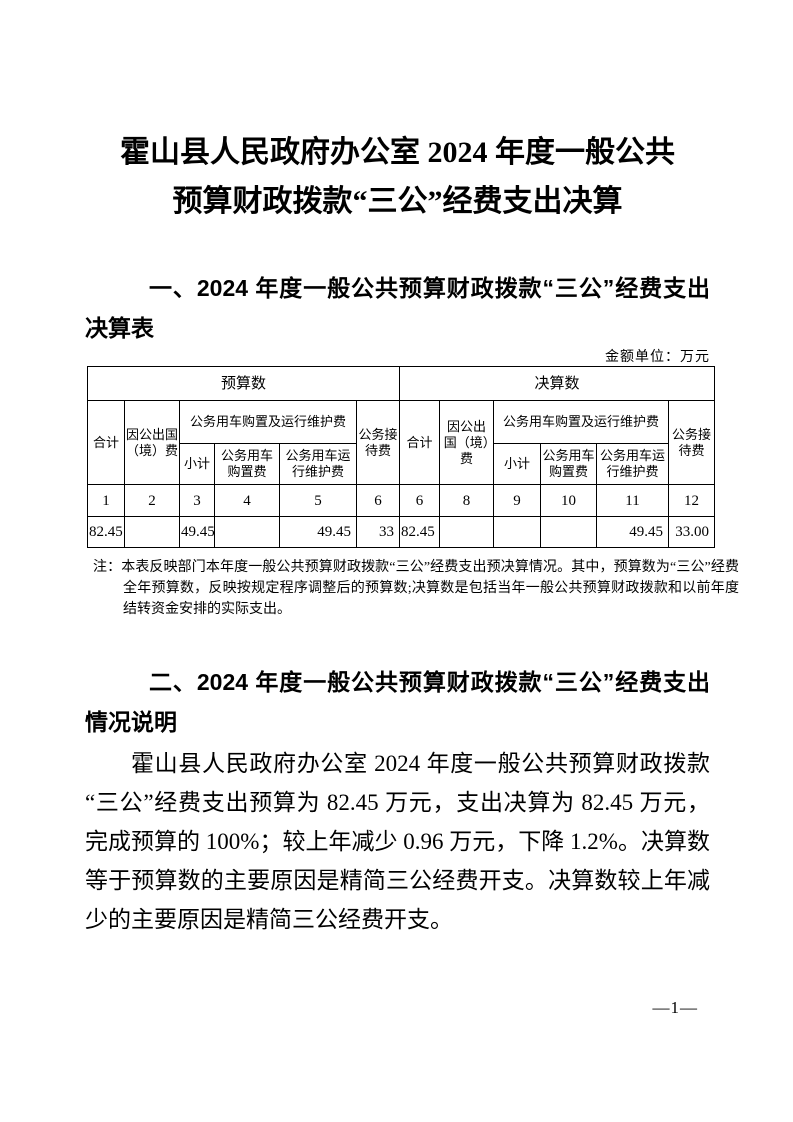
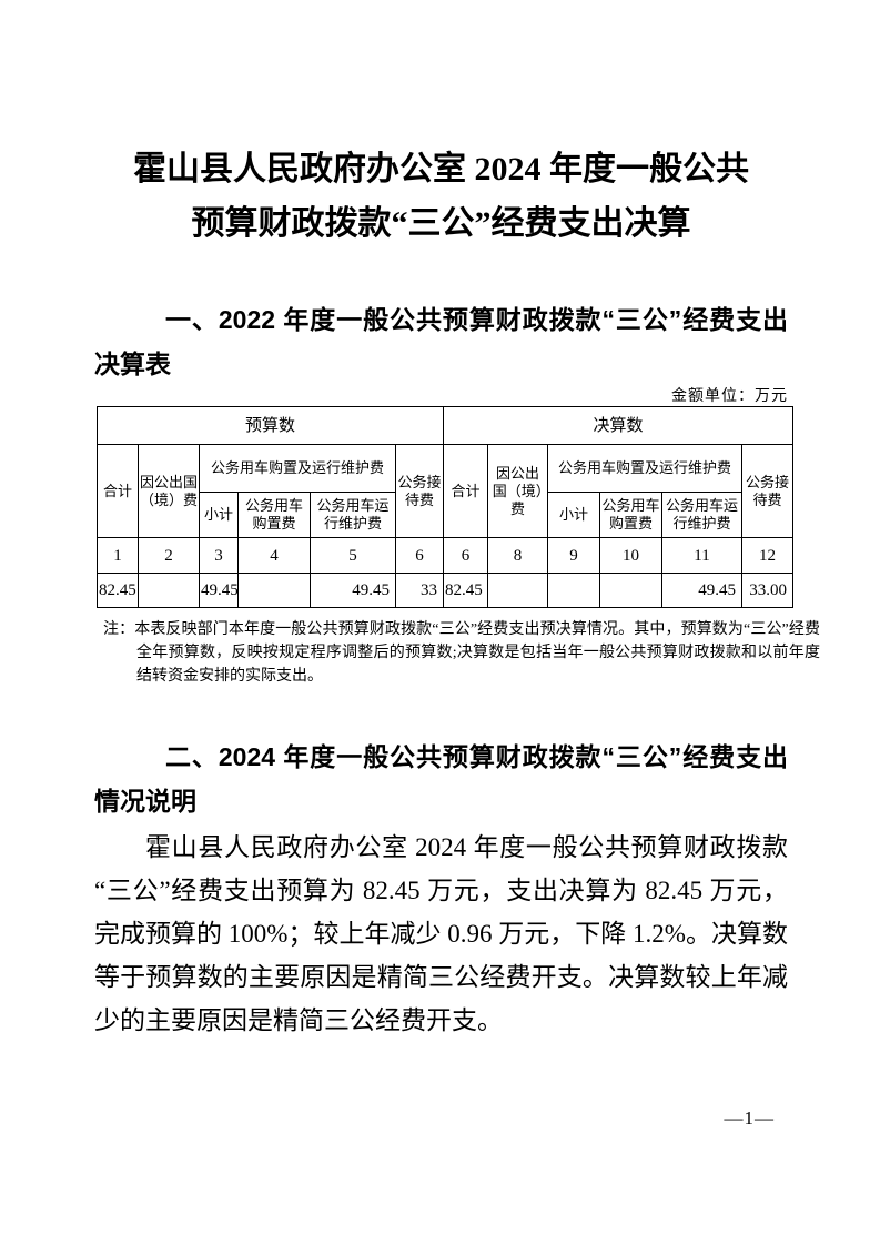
  霍山县人民政府办公室 2024 年度一般公共
  预算财政拨款“三公”经费支出决算
- 一、2024 年度一般公共预算财政拨款“三公”经费支出决算表
+ 一、2022 年度一般公共预算财政拨款“三公”经费支出决算表
  金额单位：万元
  预算数	决算数
  合计	因公出国（境）费	公务用车购置及运行维护费	公务接待费	合计	因公出国（境）费	公务用车购置及运行维护费	公务接待费
  小计	公务用车购置费	公务用车运行维护费	小计	公务用车购置费	公务用车运行维护费
  1	2	3	4	5	6	6	8	9	10	11	12
  82.45		49.45		49.45	33	82.45				49.45	33.00
  注：本表反映部门本年度一般公共预算财政拨款“三公”经费支出预决算情况。其中，预算数为“三公”经费全年预算数，反映按规定程序调整后的预算数;决算数是包括当年一般公共预算财政拨款和以前年度结转资金安排的实际支出。
  二、2024 年度一般公共预算财政拨款“三公”经费支出情况说明
  霍山县人民政府办公室 2024 年度一般公共预算财政拨款“三公”经费支出预算为 82.45 万元，支出决算为 82.45 万元，完成预算的 100%；较上年减少 0.96 万元，下降 1.2%。决算数等于预算数的主要原因是精简三公经费开支。决算数较上年减少的主要原因是精简三公经费开支。
  —1—
